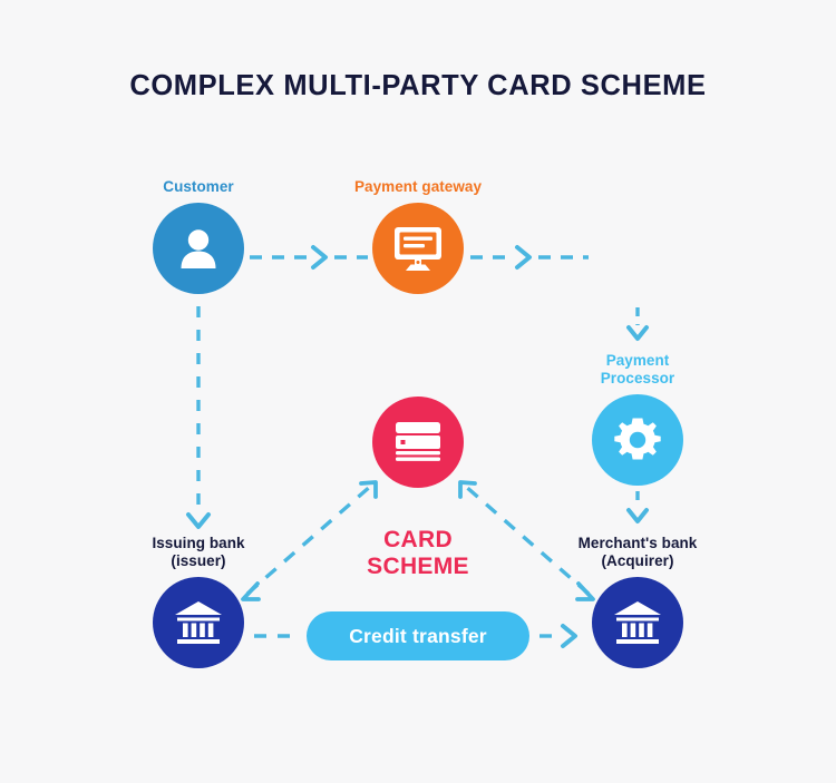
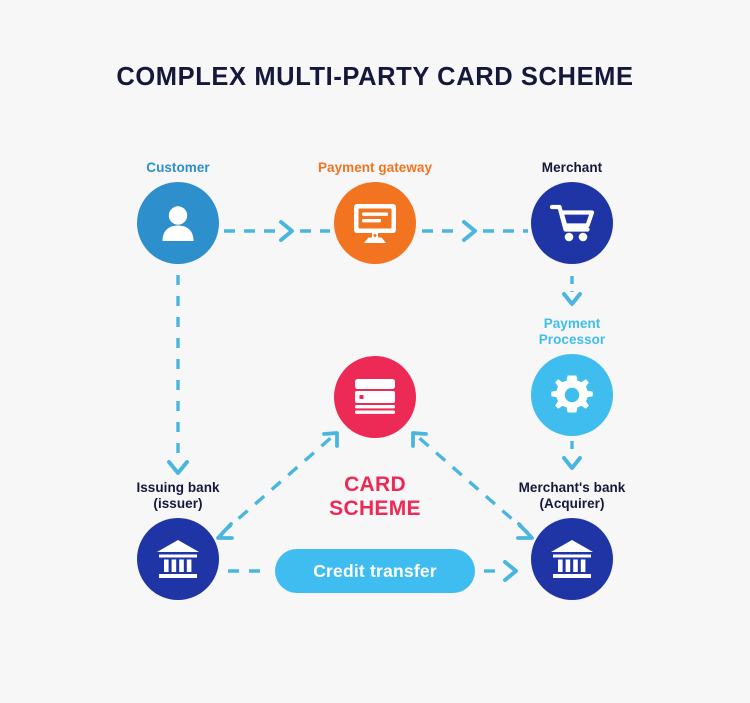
  COMPLEX MULTI-PARTY CARD SCHEME
  Customer
  Payment gateway
+ Merchant
  Payment
  Processor
  CARD
  SCHEME
  Issuing bank
  (issuer)
  Merchant's bank
  (Acquirer)
  Credit transfer
